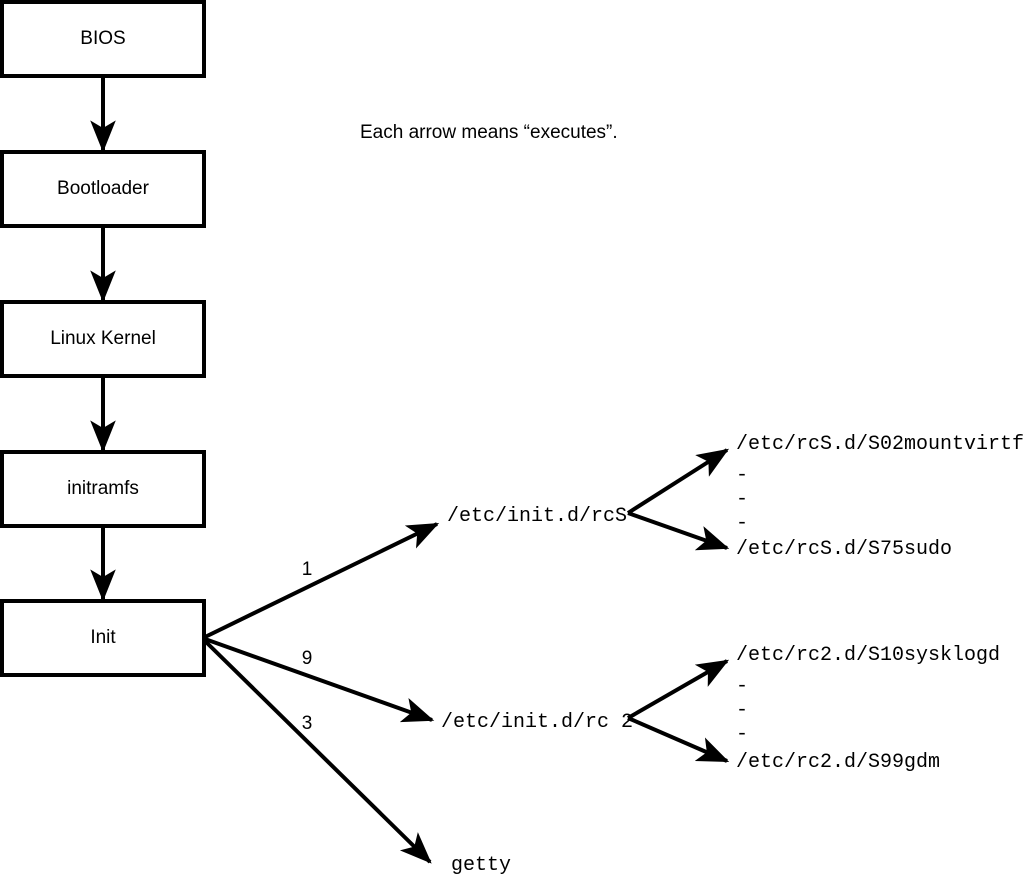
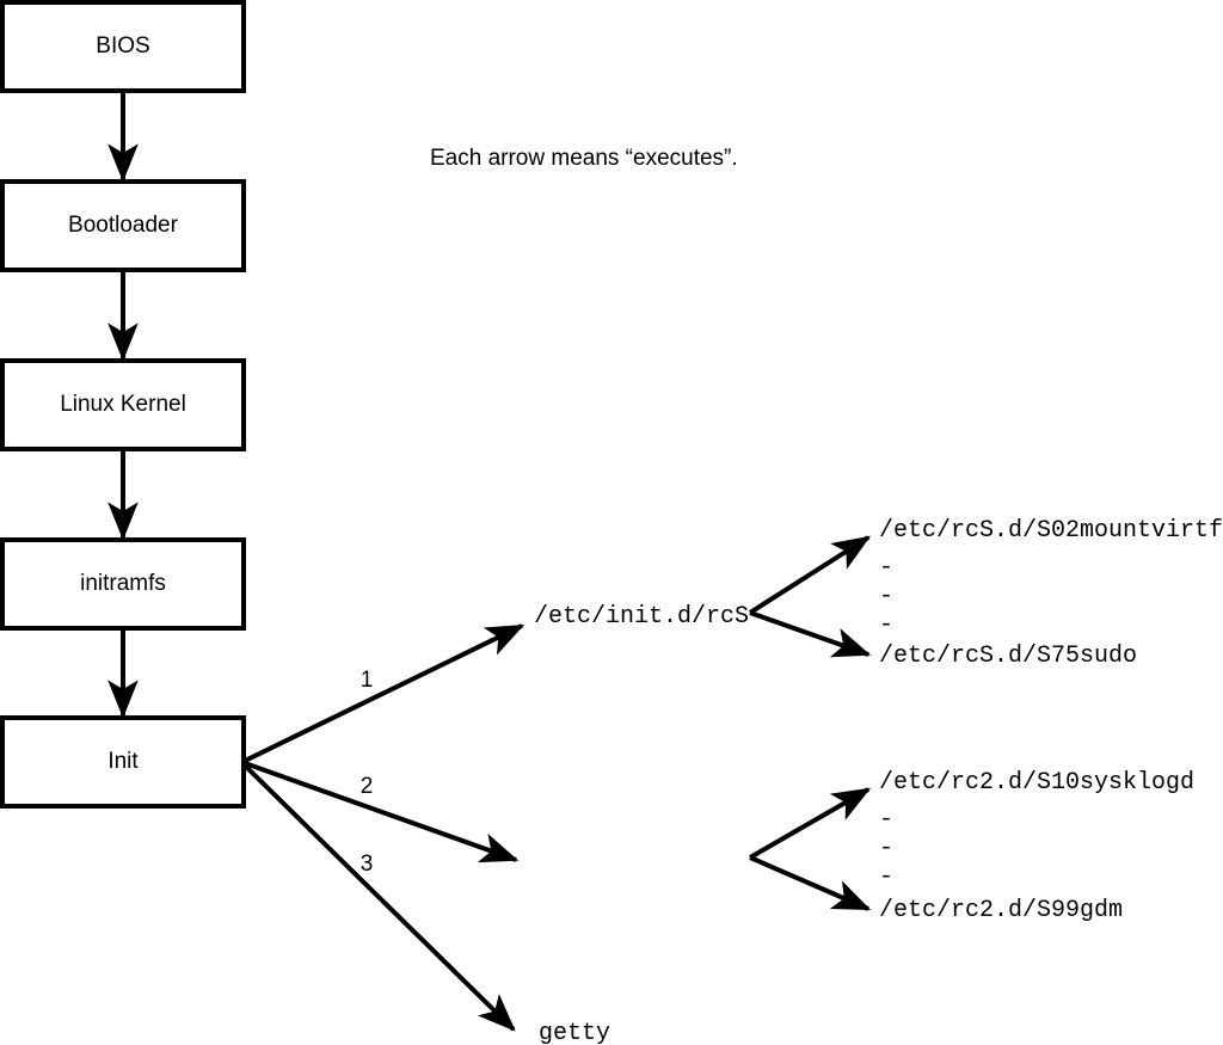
  BIOS
  Bootloader
  Linux Kernel
  initramfs
  Init
  Each arrow means “executes”.
  1
- 9
+ 2
  3
  /etc/init.d/rcS
- /etc/init.d/rc 2
  getty
  /etc/rcS.d/S02mountvirtf
  -
  -
  -
  /etc/rcS.d/S75sudo
  /etc/rc2.d/S10sysklogd
  -
  -
  -
  /etc/rc2.d/S99gdm
